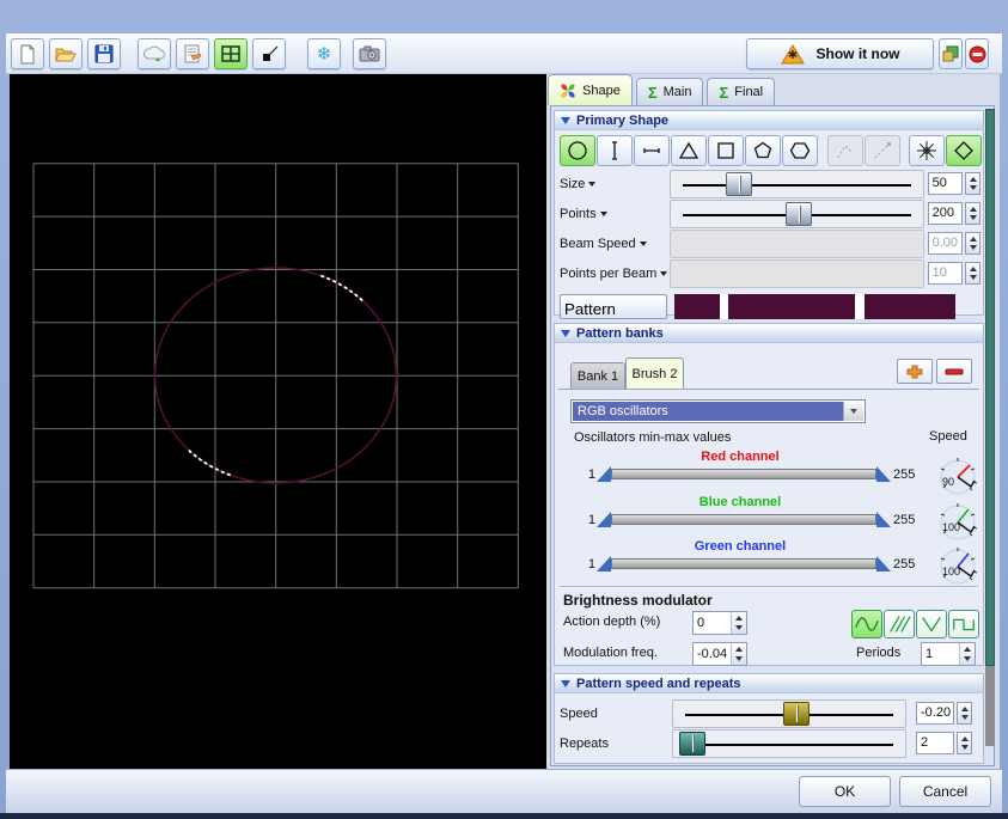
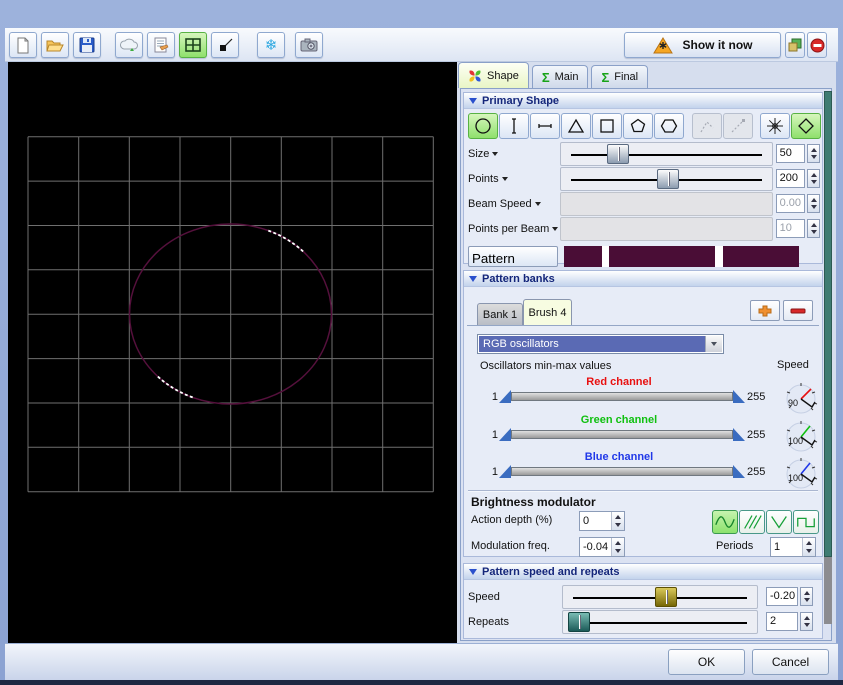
  ❄
  Show it now
  Shape
  Σ
  Main
  Σ
  Final
  Primary Shape
  Size
  50
  Points
  200
  Beam Speed
  0.00
  Points per Beam
  10
  Pattern
  Pattern banks
  Bank 1
- Brush 2
+ Brush 4
  RGB oscillators
  Oscillators min-max values
  Speed
  Red channel
  1
  255
  90
- Blue channel
+ Green channel
  1
  255
  100
- Green channel
+ Blue channel
  1
  255
  100
  Brightness modulator
  Action depth (%)
  0
  Modulation freq.
  -0.04
  Periods
  1
  Pattern speed and repeats
  Speed
  -0.20
  Repeats
  2
  OK
  Cancel
